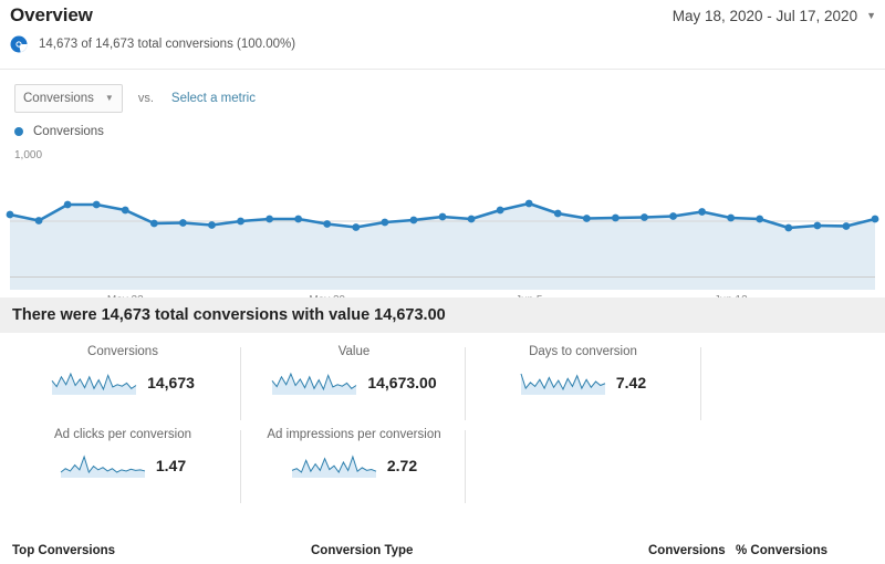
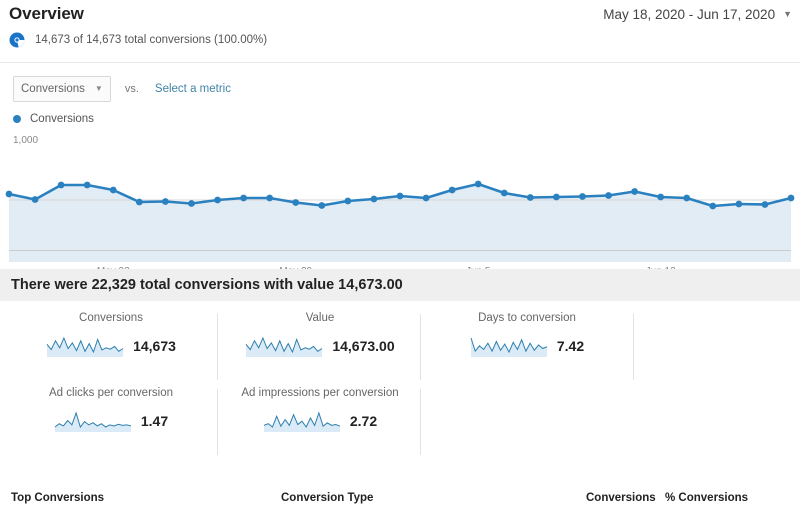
  Overview
- May 18, 2020 - Jul 17, 2020
+ May 18, 2020 - Jun 17, 2020
  ▼
  14,673 of 14,673 total conversions (100.00%)
  Conversions
  ▼
  vs.
  Select a metric
  Conversions
  1,000
- There were 14,673 total conversions with value 14,673.00
+ There were 22,329 total conversions with value 14,673.00
  Conversions
  14,673
  Value
  14,673.00
  Days to conversion
  7.42
  Ad clicks per conversion
  1.47
  Ad impressions per conversion
  2.72
  Top Conversions
  Conversion Type
  Conversions
  % Conversions
